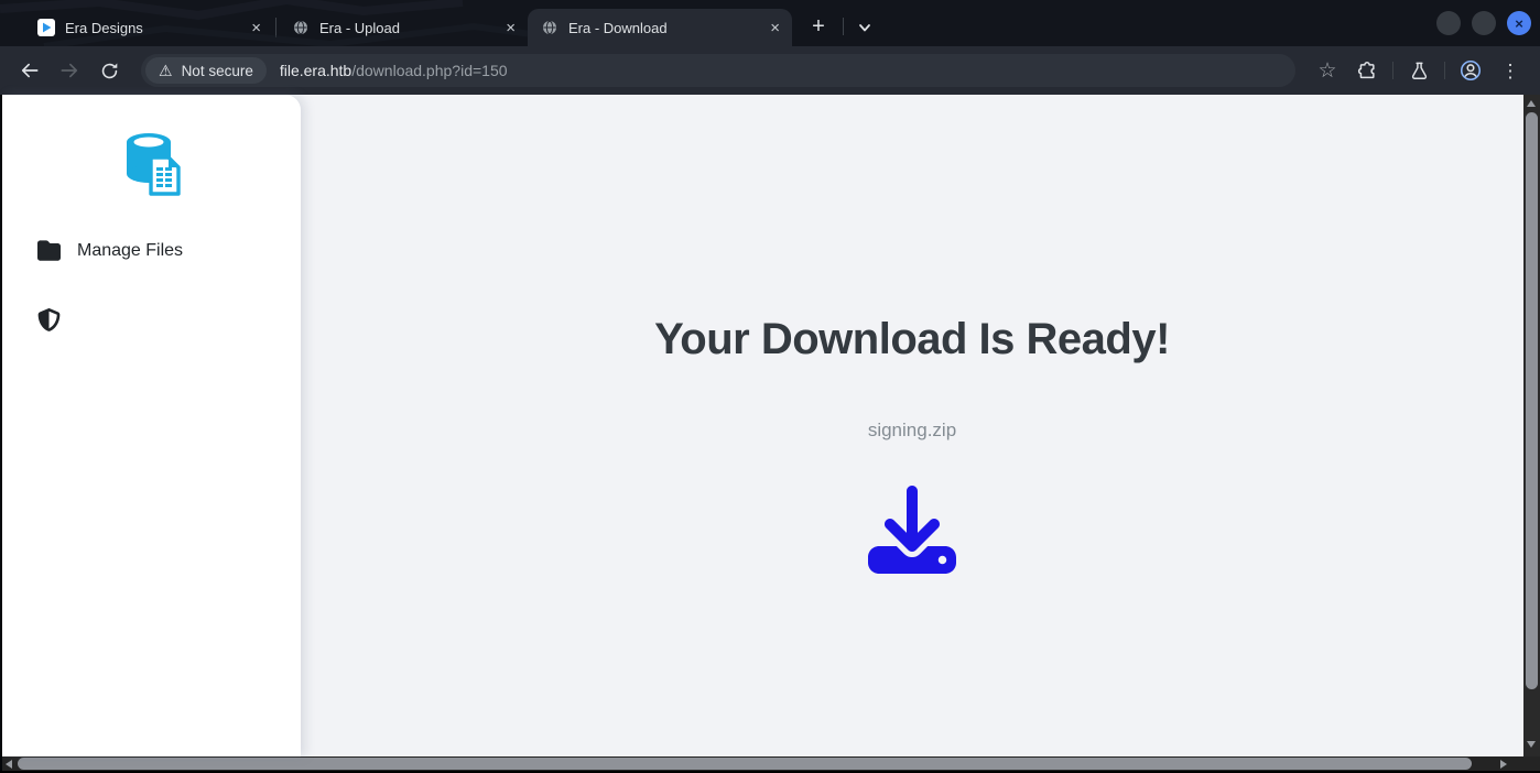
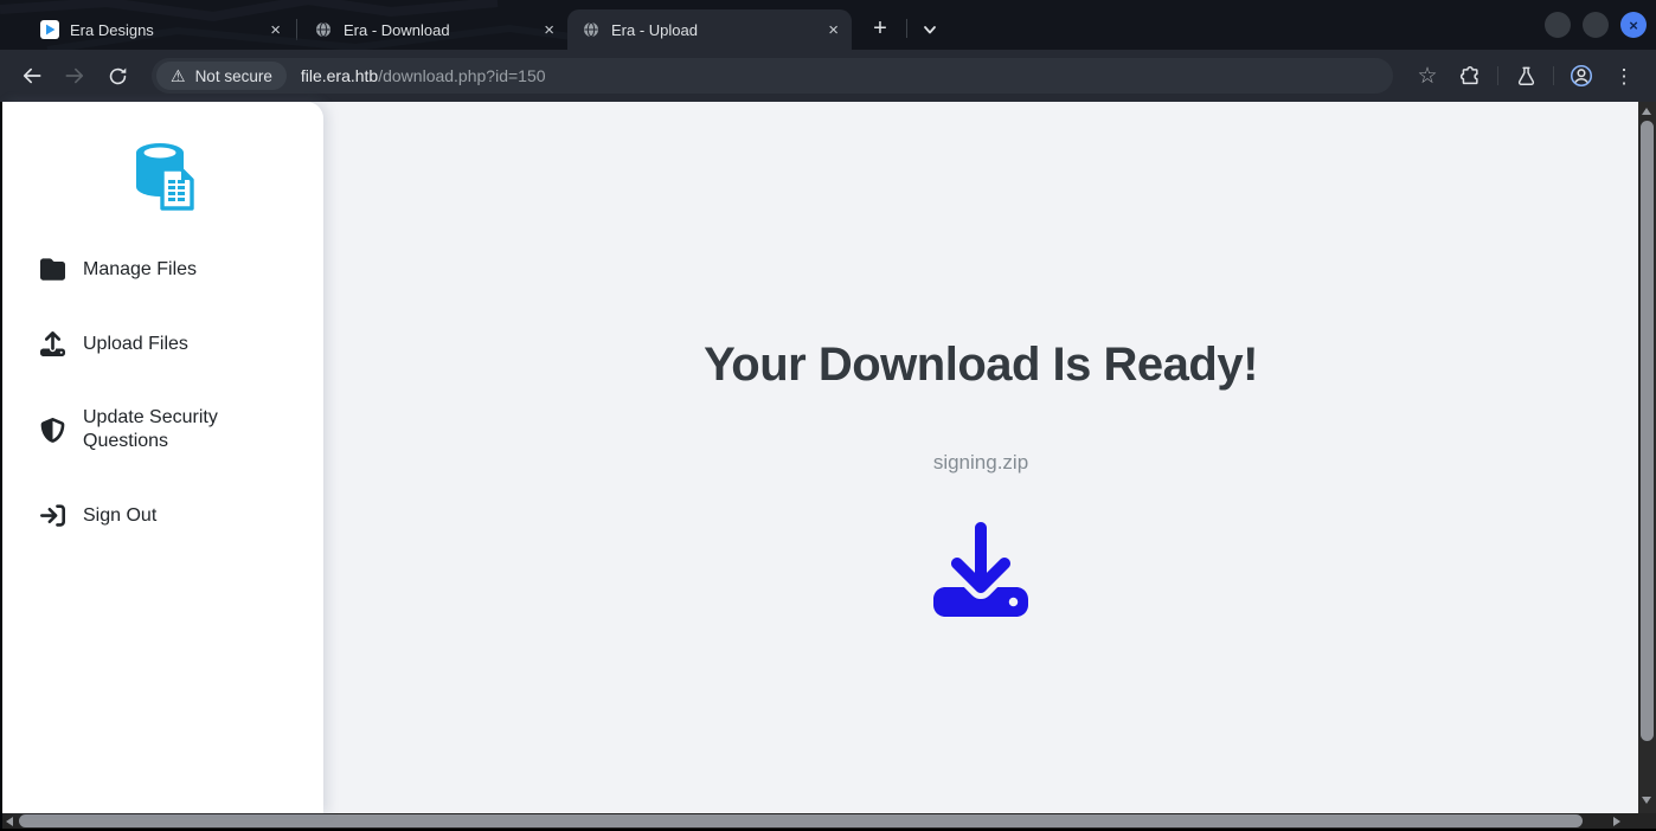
  Era Designs
  ×
- Era - Upload
+ Era - Download
  ×
- Era - Download
+ Era - Upload
  ×
  +
  ×
  ⚠
  Not secure
  file.era.htb/download.php?id=150
  ☆
  ⋮
  Manage Files
+ Upload Files
+ Update Security Questions
+ Sign Out
  Your Download Is Ready!
  signing.zip
